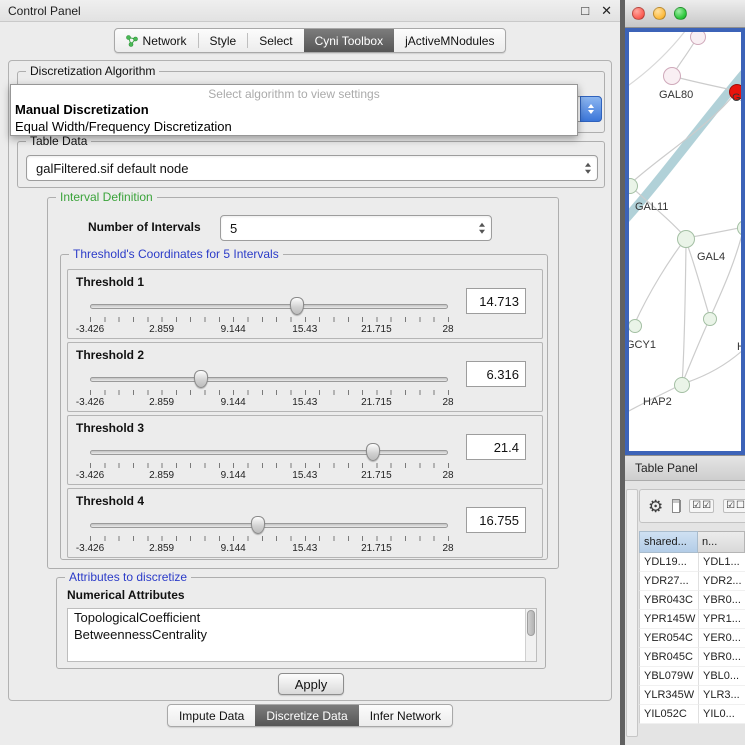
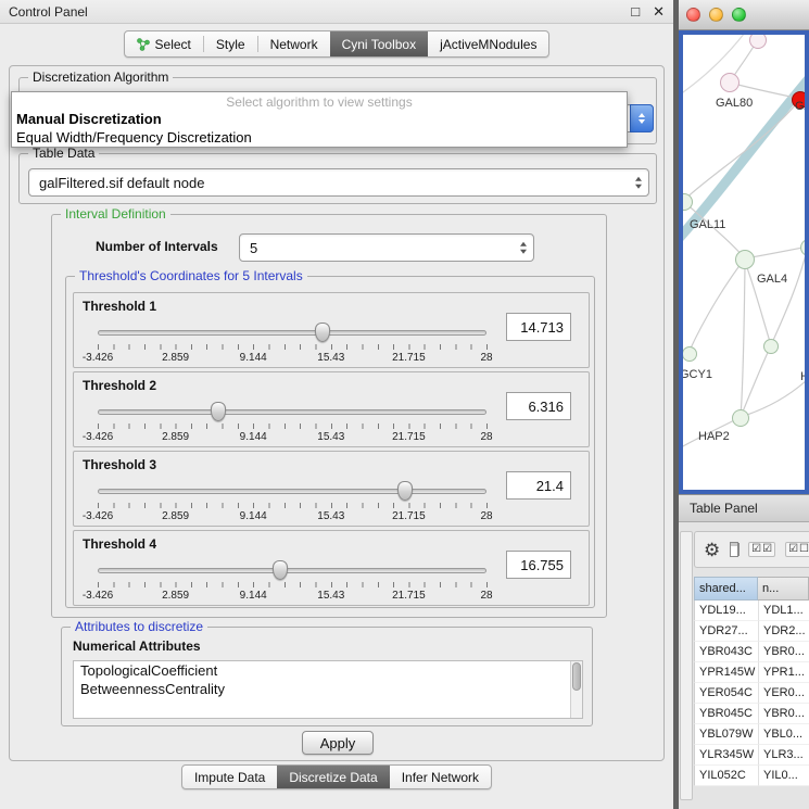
  Control Panel
  □
  ✕
- Network
+ Select
  Style
- Select
+ Network
  Cyni Toolbox
  jActiveMNodules
  Discretization Algorithm
  Table Data
  galFiltered.sif default node
  Interval Definition
  Number of Intervals
  5
  Threshold's Coordinates for 5 Intervals
  Threshold 1
  -3.426
  2.859
  9.144
  15.43
  21.715
  28
  14.713
  Threshold 2
  -3.426
  2.859
  9.144
  15.43
  21.715
  28
  6.316
  Threshold 3
  -3.426
  2.859
  9.144
  15.43
  21.715
  28
  21.4
  Threshold 4
  -3.426
  2.859
  9.144
  15.43
  21.715
  28
  16.755
  Attributes to discretize
  Numerical Attributes
  TopologicalCoefficient
  BetweennessCentrality
  Apply
  Impute Data
  Discretize Data
  Infer Network
  Select algorithm to view settings
  Manual Discretization
  Equal Width/Frequency Discretization
  GAL80
  GAL11
  GAL4
  GCY1
  HAP2
  H
  Table Panel
  ⚙
  ☑
  ☑
  ☑
  ☐
  shared...
  n...
  YDL19...
  YDL1...
  YDR27...
  YDR2...
  YBR043C
  YBR0...
  YPR145W
  YPR1...
  YER054C
  YER0...
  YBR045C
  YBR0...
  YBL079W
  YBL0...
  YLR345W
  YLR3...
  YIL052C
  YIL0...
